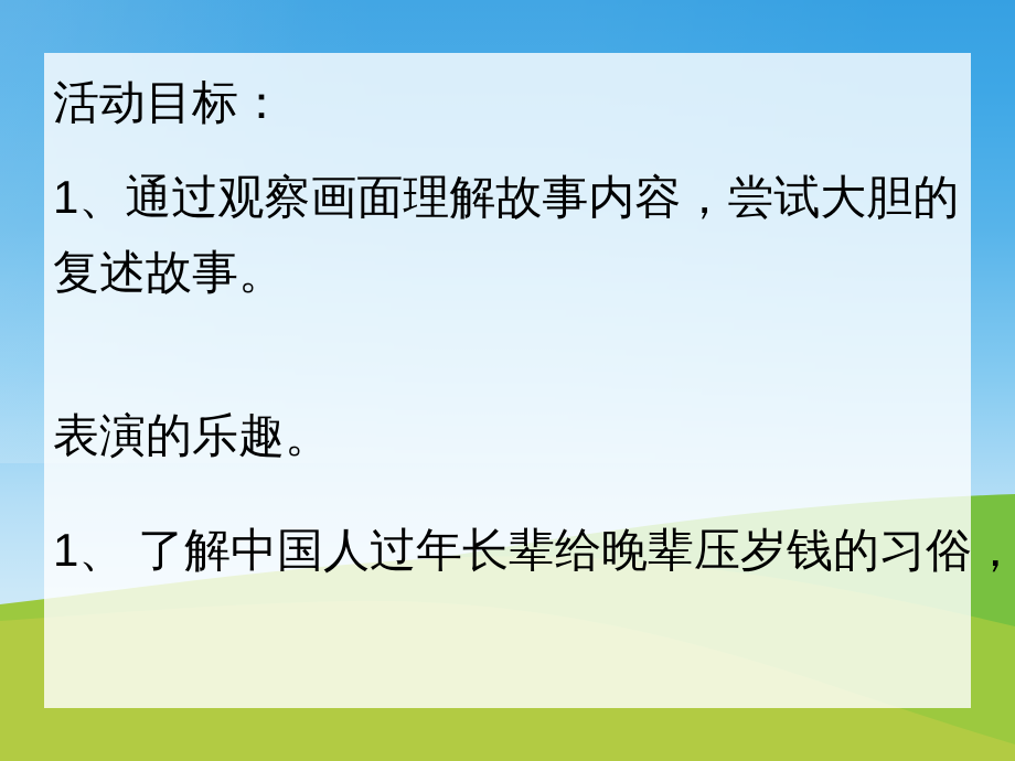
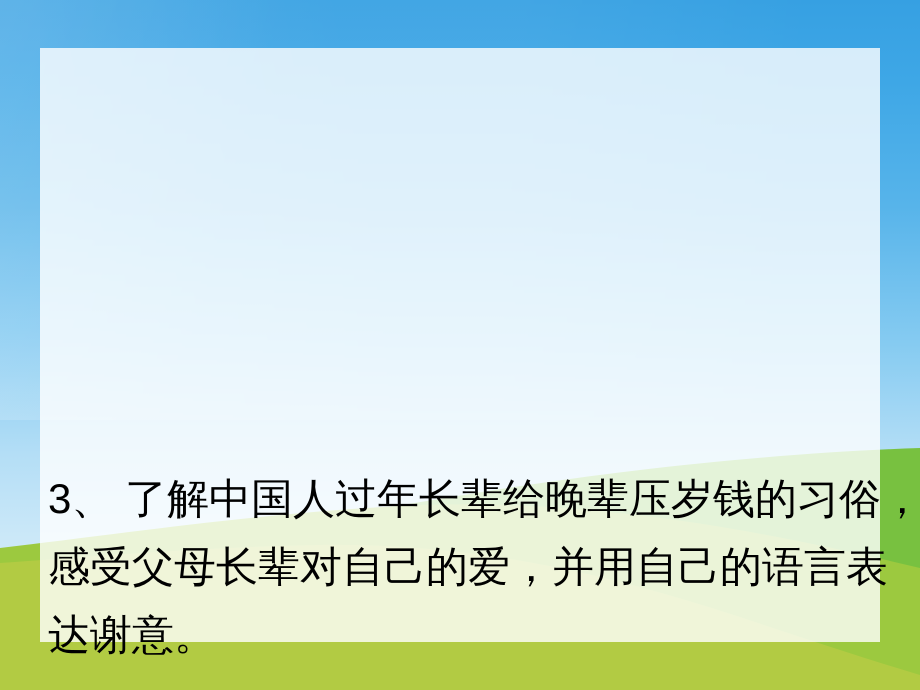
- 活动目标：
- 1、通过观察画面理解故事内容，尝试大胆的
- 复述故事。
- 表演的乐趣。
- 1、 了解中国人过年长辈给晚辈压岁钱的习俗，
+ 3、 了解中国人过年长辈给晚辈压岁钱的习俗，
+ 感受父母长辈对自己的爱，并用自己的语言表
+ 达谢意。
